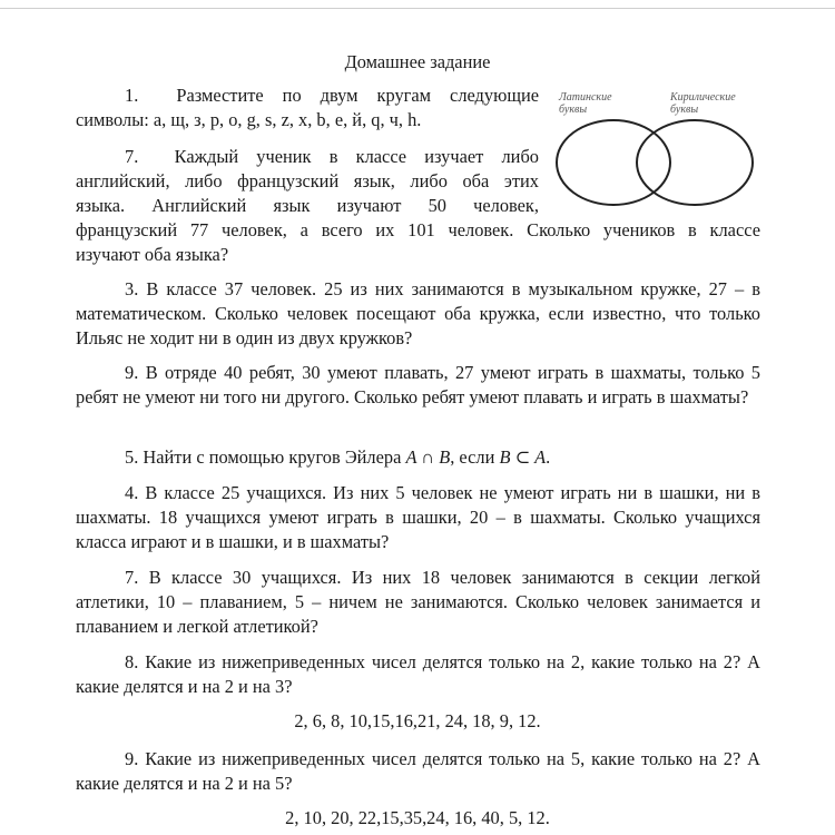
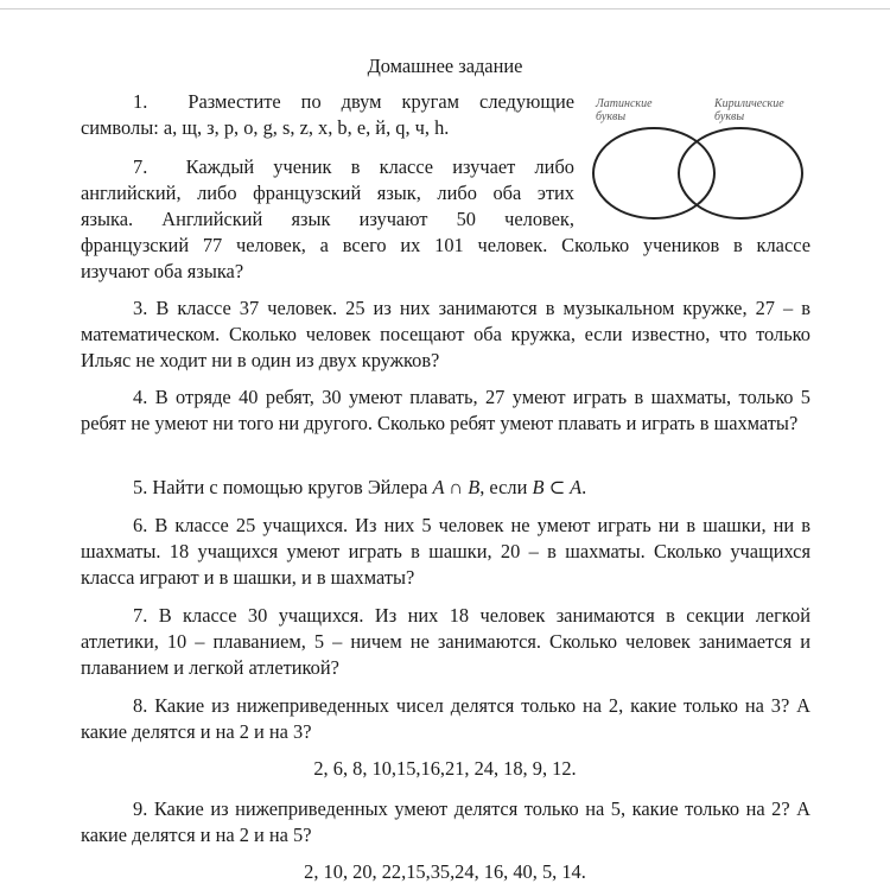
  Домашнее задание
  1. Разместите по двум кругам следующие
  символы: a, щ, з, p, o, g, s, z, x, b, e, й, q, ч, h.
  Латинские
  буквы
  Кирилические
  буквы
  7. Каждый ученик в классе изучает либо
  английский, либо французский язык, либо оба этих
  языка. Английский язык изучают 50 человек,
  французский 77 человек, а всего их 101 человек. Сколько учеников в классе
  изучают оба языка?
  3. В классе 37 человек. 25 из них занимаются в музыкальном кружке, 27 – в математическом. Сколько человек посещают оба кружка, если известно, что только Ильяс не ходит ни в один из двух кружков?
- 9. В отряде 40 ребят, 30 умеют плавать, 27 умеют играть в шахматы, только 5 ребят не умеют ни того ни другого. Сколько ребят умеют плавать и играть в шахматы?
+ 4. В отряде 40 ребят, 30 умеют плавать, 27 умеют играть в шахматы, только 5 ребят не умеют ни того ни другого. Сколько ребят умеют плавать и играть в шахматы?
  5. Найти с помощью кругов Эйлера A ∩ B, если B ⊂ A.
- 4. В классе 25 учащихся. Из них 5 человек не умеют играть ни в шашки, ни в шахматы. 18 учащихся умеют играть в шашки, 20 – в шахматы. Сколько учащихся класса играют и в шашки, и в шахматы?
+ 6. В классе 25 учащихся. Из них 5 человек не умеют играть ни в шашки, ни в шахматы. 18 учащихся умеют играть в шашки, 20 – в шахматы. Сколько учащихся класса играют и в шашки, и в шахматы?
  7. В классе 30 учащихся. Из них 18 человек занимаются в секции легкой атлетики, 10 – плаванием, 5 – ничем не занимаются. Сколько человек занимается и плаванием и легкой атлетикой?
- 8. Какие из нижеприведенных чисел делятся только на 2, какие только на 2? А какие делятся и на 2 и на 3?
+ 8. Какие из нижеприведенных чисел делятся только на 2, какие только на 3? А какие делятся и на 2 и на 3?
  2, 6, 8, 10,15,16,21, 24, 18, 9, 12.
- 9. Какие из нижеприведенных чисел делятся только на 5, какие только на 2? А какие делятся и на 2 и на 5?
+ 9. Какие из нижеприведенных умеют делятся только на 5, какие только на 2? А какие делятся и на 2 и на 5?
- 2, 10, 20, 22,15,35,24, 16, 40, 5, 12.
+ 2, 10, 20, 22,15,35,24, 16, 40, 5, 14.
